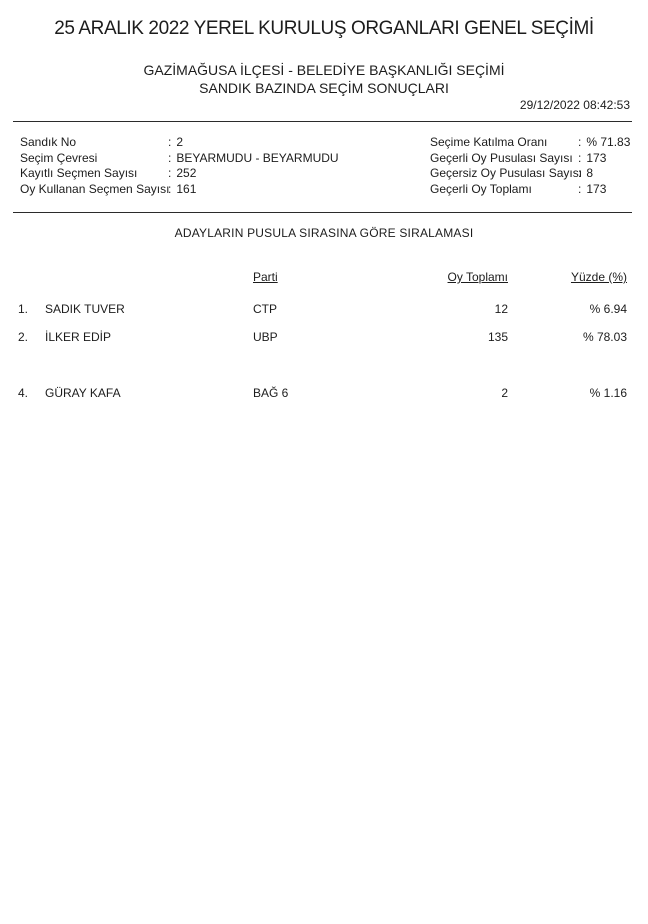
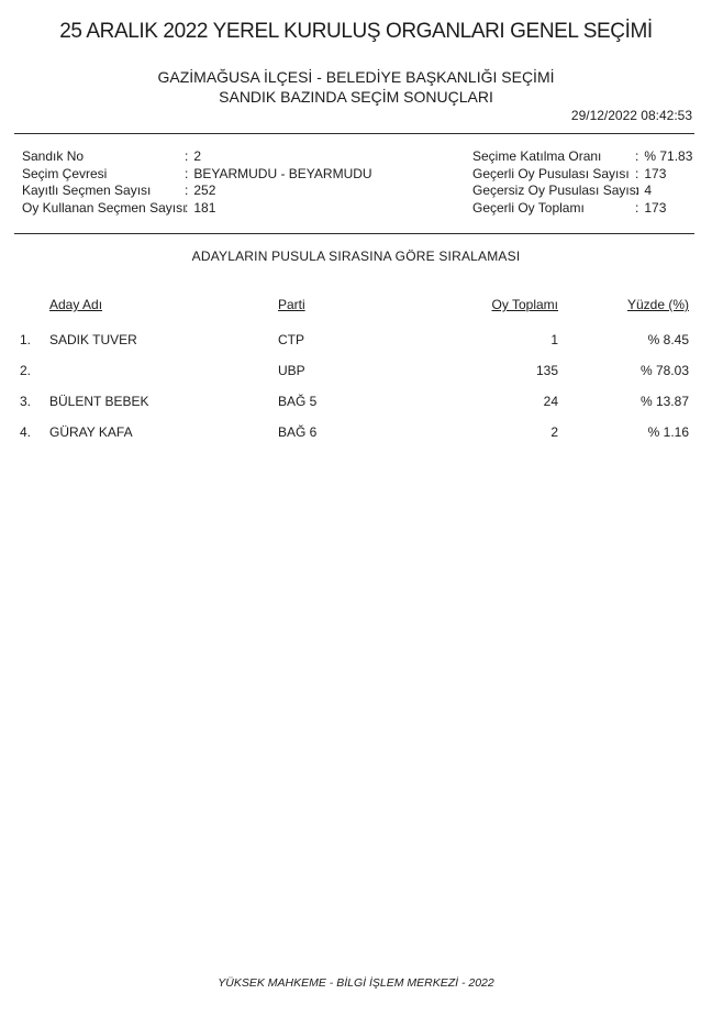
  25 ARALIK 2022 YEREL KURULUŞ ORGANLARI GENEL SEÇİMİ
  GAZİMAĞUSA İLÇESİ - BELEDİYE BAŞKANLIĞI SEÇİMİ
  SANDIK BAZINDA SEÇİM SONUÇLARI
  29/12/2022 08:42:53
  Sandık No
  :
  2
  Seçim Çevresi
  :
  BEYARMUDU - BEYARMUDU
  Kayıtlı Seçmen Sayısı
  :
  252
  Oy Kullanan Seçmen Sayısı
  :
- 161
+ 181
  Seçime Katılma Oranı
  :
  % 71.83
  Geçerli Oy Pusulası Sayısı
  :
  173
  Geçersiz Oy Pusulası Sayıs
  :
- 8
+ 4
  Geçerli Oy Toplamı
  :
  173
  ADAYLARIN PUSULA SIRASINA GÖRE SIRALAMASI
+ Aday Adı
  Parti
  Oy Toplamı
  Yüzde (%)
  1.
  SADIK TUVER
  CTP
- 12
+ 1
- % 6.94
+ % 8.45
  2.
- İLKER EDİP
  UBP
  135
  % 78.03
+ 3.
+ BÜLENT BEBEK
+ BAĞ 5
+ 24
+ % 13.87
  4.
  GÜRAY KAFA
  BAĞ 6
  2
  % 1.16
+ YÜKSEK MAHKEME - BİLGİ İŞLEM MERKEZİ - 2022
